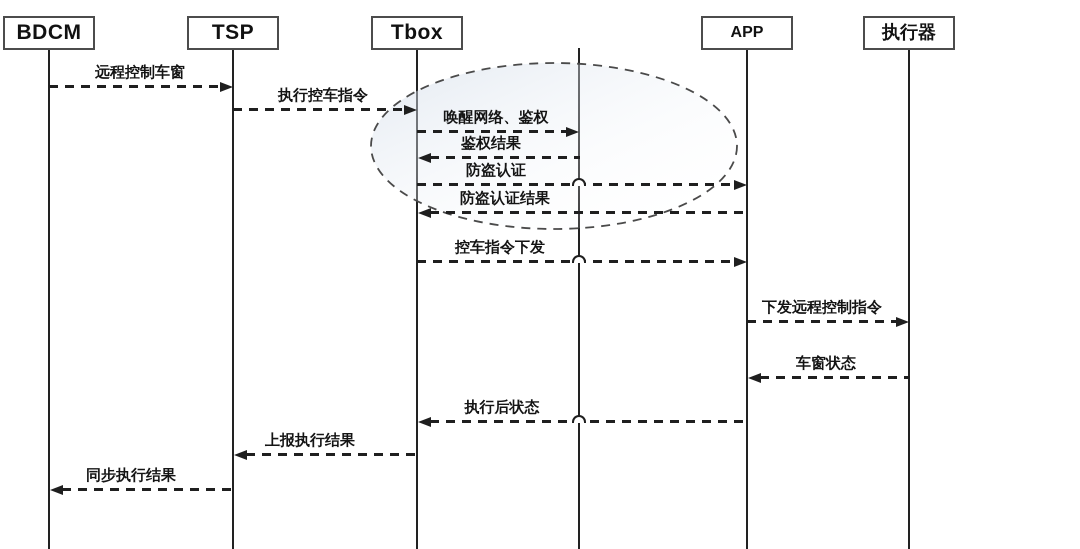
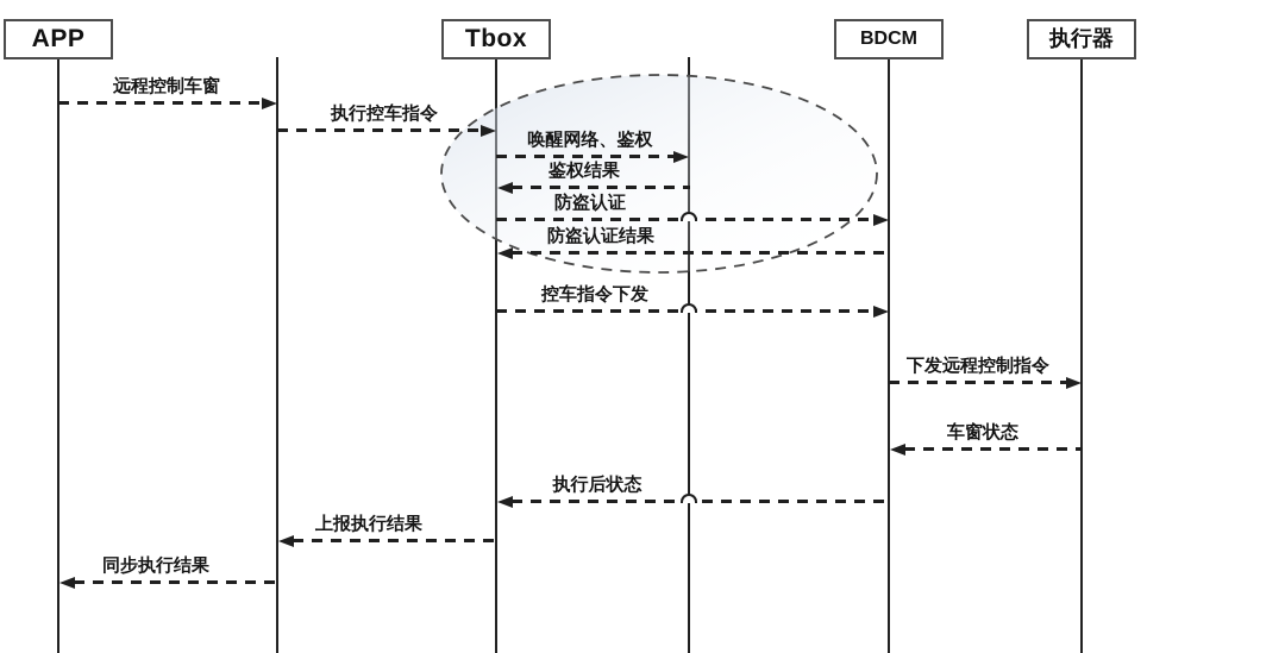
- BDCM
+ APP
- TSP
  Tbox
- APP
+ BDCM
  执行器
  远程控制车窗
  执行控车指令
  唤醒网络、鉴权
  鉴权结果
  防盗认证
  防盗认证结果
  控车指令下发
  下发远程控制指令
  车窗状态
  执行后状态
  上报执行结果
  同步执行结果
